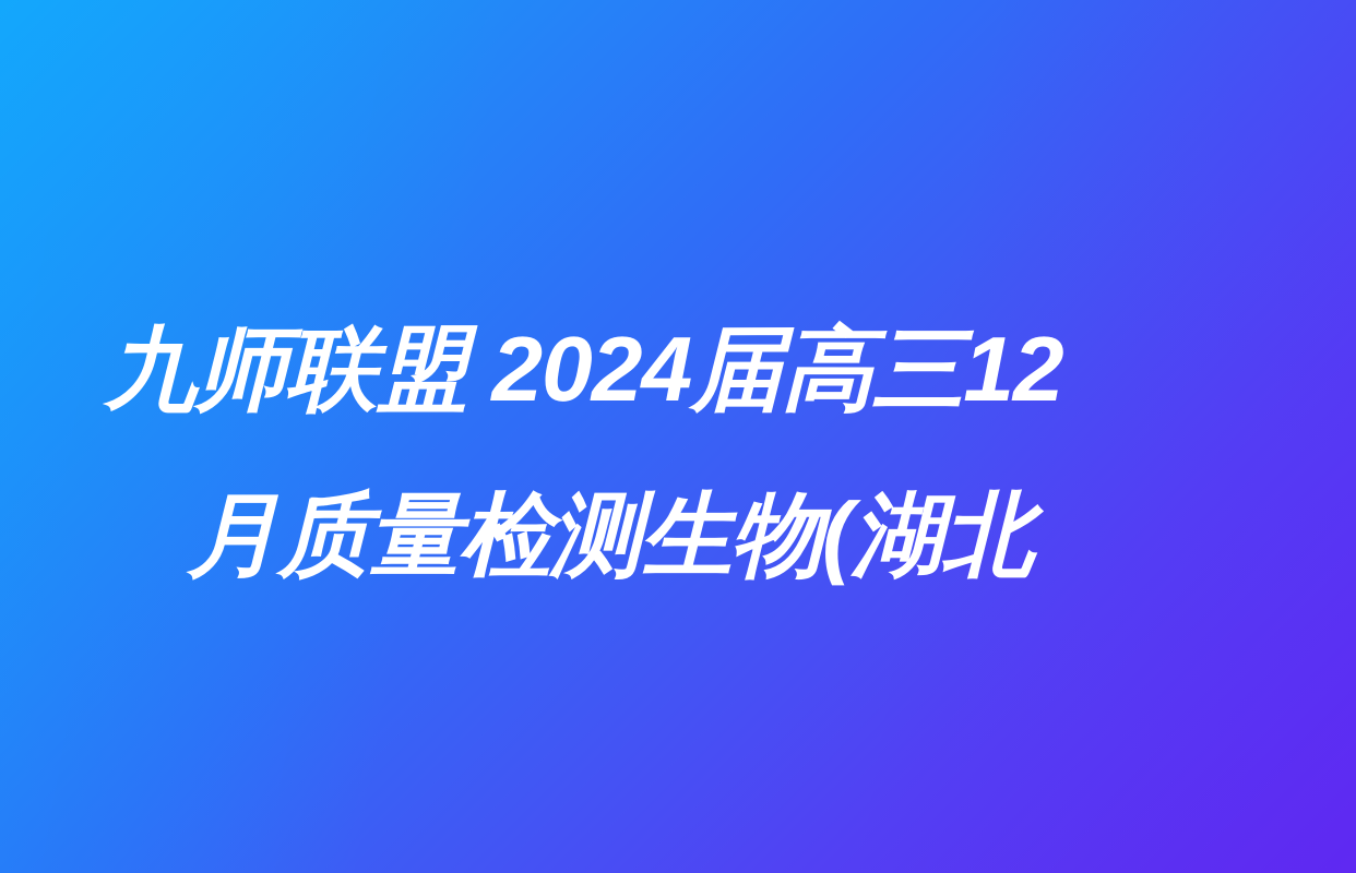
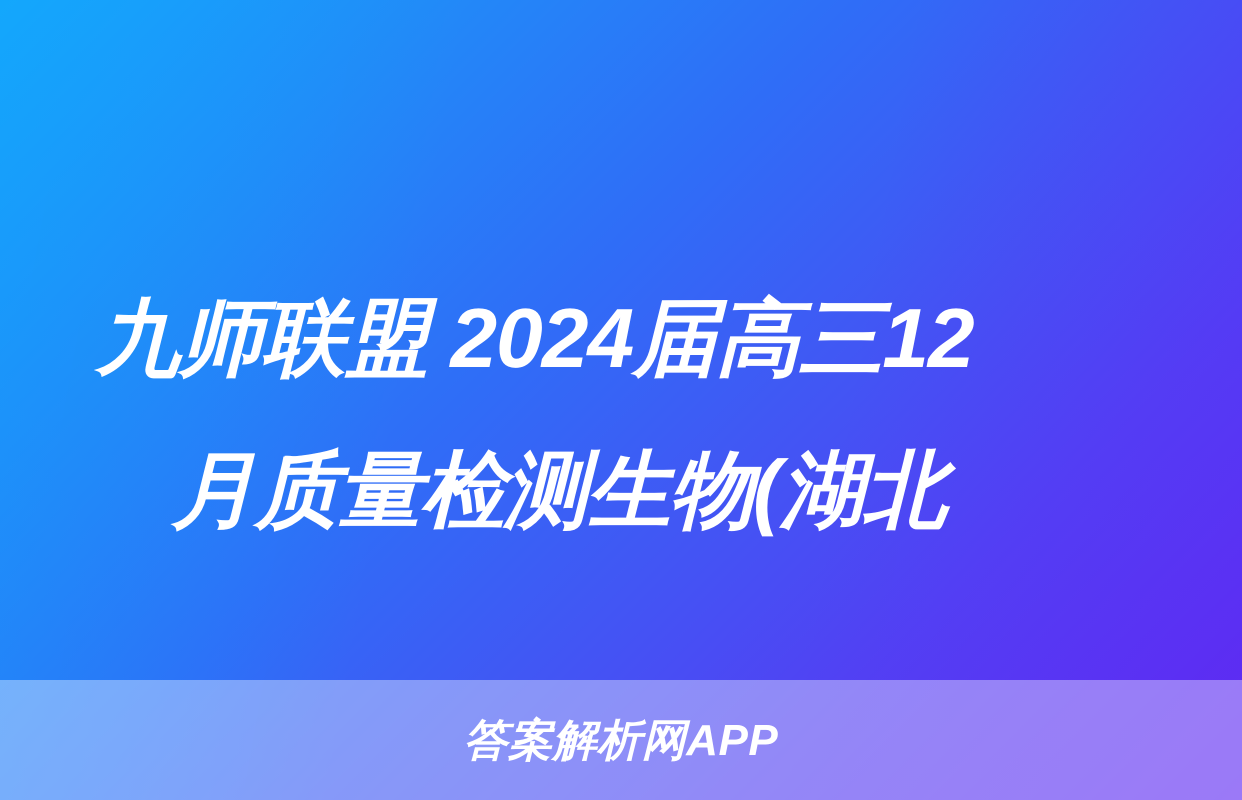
  九师联盟 2024届高三12
  月质量检测生物(湖北
+ 答案解析网APP
